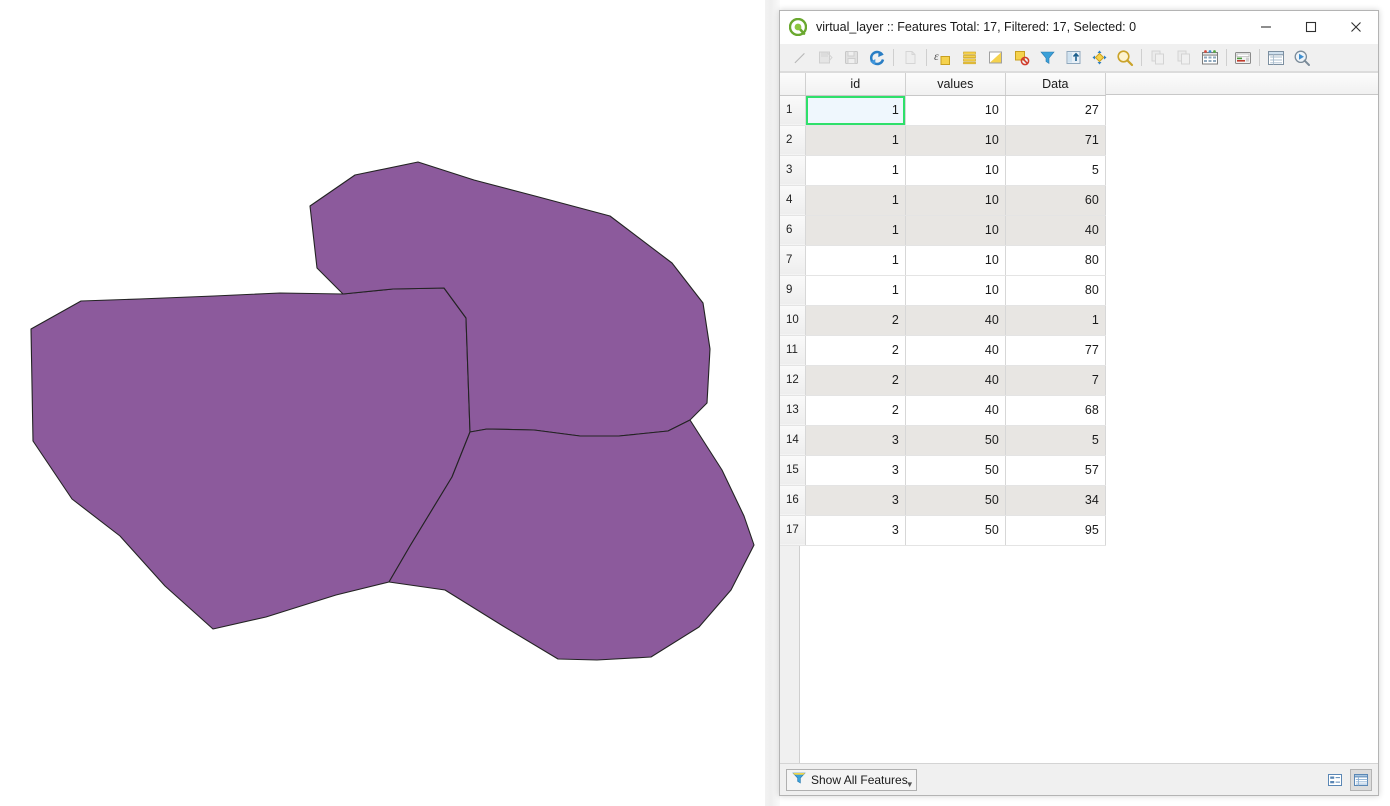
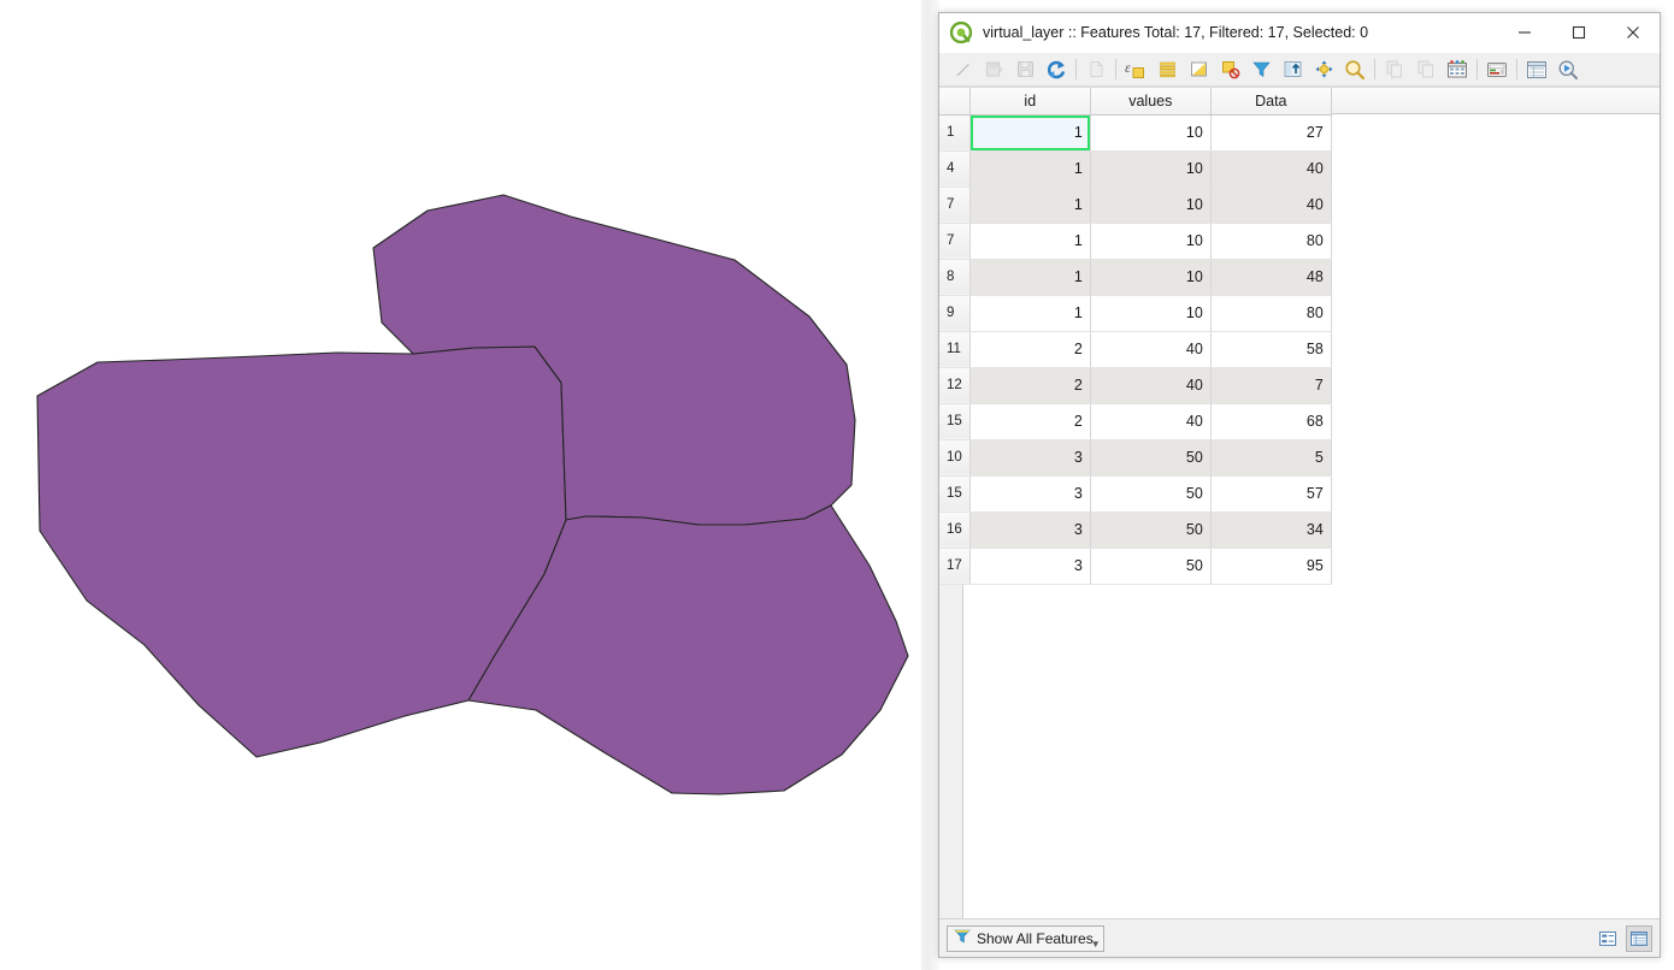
  virtual_layer :: Features Total: 17, Filtered: 17, Selected: 0
  ε
  	id	values	Data
  1	1	10	27
- 2	1	10	71
- 3	1	10	5
- 4	1	10	60
+ 4	1	10	40
- 6	1	10	40
+ 7	1	10	40
  7	1	10	80
+ 8	1	10	48
  9	1	10	80
- 10	2	40	1
- 11	2	40	77
+ 11	2	40	58
  12	2	40	7
- 13	2	40	68
+ 15	2	40	68
- 14	3	50	5
+ 10	3	50	5
  15	3	50	57
  16	3	50	34
  17	3	50	95
  Show All Features
  ▼
